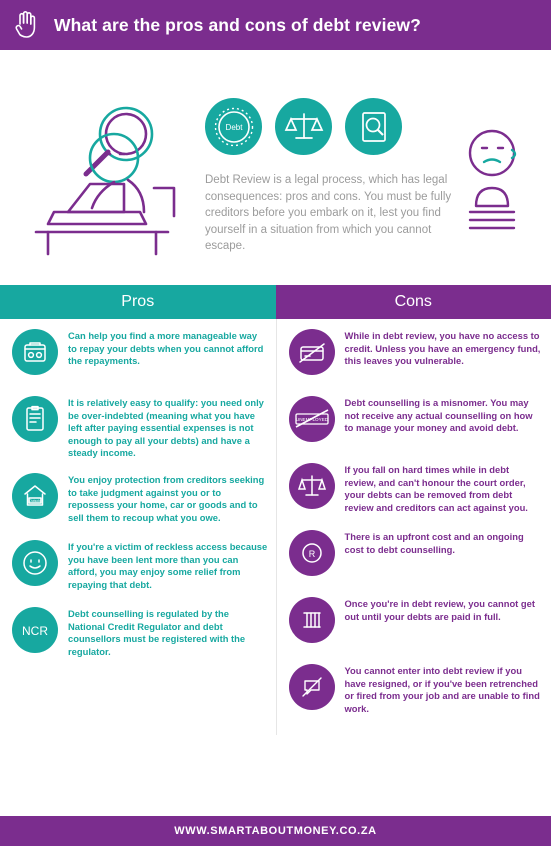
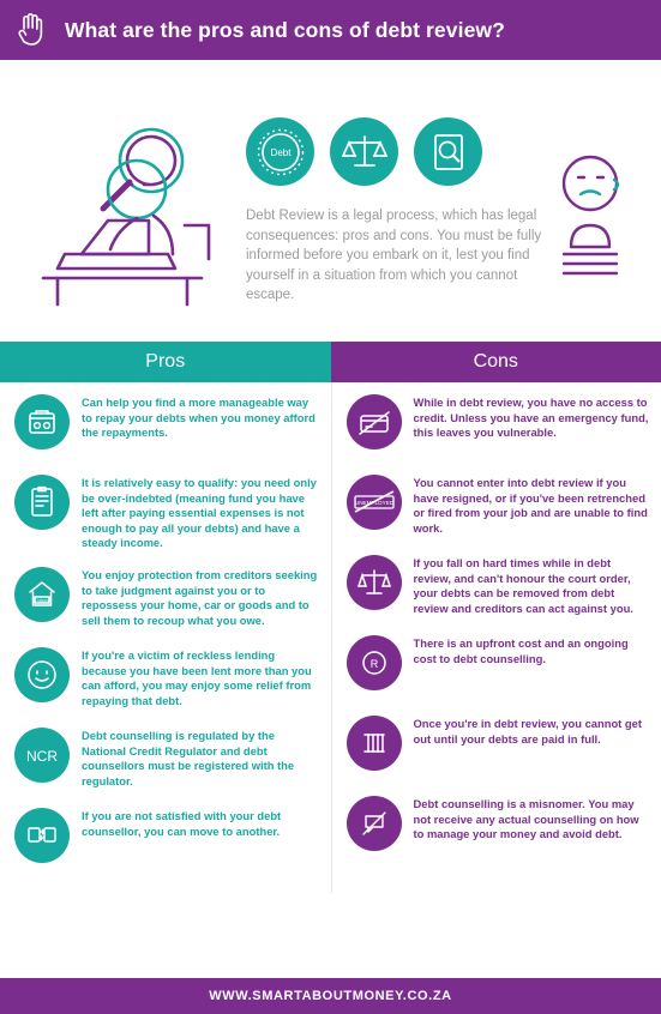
  What are the pros and cons of debt review?
  Debt
- Debt Review is a legal process, which has legal consequences: pros and cons. You must be fully creditors before you embark on it, lest you find yourself in a situation from which you cannot escape.
+ Debt Review is a legal process, which has legal consequences: pros and cons. You must be fully informed before you embark on it, lest you find yourself in a situation from which you cannot escape.
  Pros
  Cons
- Can help you find a more manageable way to repay your debts when you cannot afford the repayments.
+ Can help you find a more manageable way to repay your debts when you money afford the repayments.
- It is relatively easy to qualify: you need only be over-indebted (meaning what you have left after paying essential expenses is not enough to pay all your debts) and have a steady income.
+ It is relatively easy to qualify: you need only be over-indebted (meaning fund you have left after paying essential expenses is not enough to pay all your debts) and have a steady income.
  You enjoy protection from creditors seeking to take judgment against you or to repossess your home, car or goods and to sell them to recoup what you owe.
- If you're a victim of reckless access because you have been lent more than you can afford, you may enjoy some relief from repaying that debt.
+ If you're a victim of reckless lending because you have been lent more than you can afford, you may enjoy some relief from repaying that debt.
  NCR
  Debt counselling is regulated by the National Credit Regulator and debt counsellors must be registered with the regulator.
+ If you are not satisfied with your debt counsellor, you can move to another.
  While in debt review, you have no access to credit. Unless you have an emergency fund, this leaves you vulnerable.
- Debt counselling is a misnomer. You may not receive any actual counselling on how to manage your money and avoid debt.
+ You cannot enter into debt review if you have resigned, or if you've been retrenched or fired from your job and are unable to find work.
  If you fall on hard times while in debt review, and can't honour the court order, your debts can be removed from debt review and creditors can act against you.
  R
  There is an upfront cost and an ongoing cost to debt counselling.
  Once you're in debt review, you cannot get out until your debts are paid in full.
- You cannot enter into debt review if you have resigned, or if you've been retrenched or fired from your job and are unable to find work.
+ Debt counselling is a misnomer. You may not receive any actual counselling on how to manage your money and avoid debt.
  WWW.SMARTABOUTMONEY.CO.ZA
